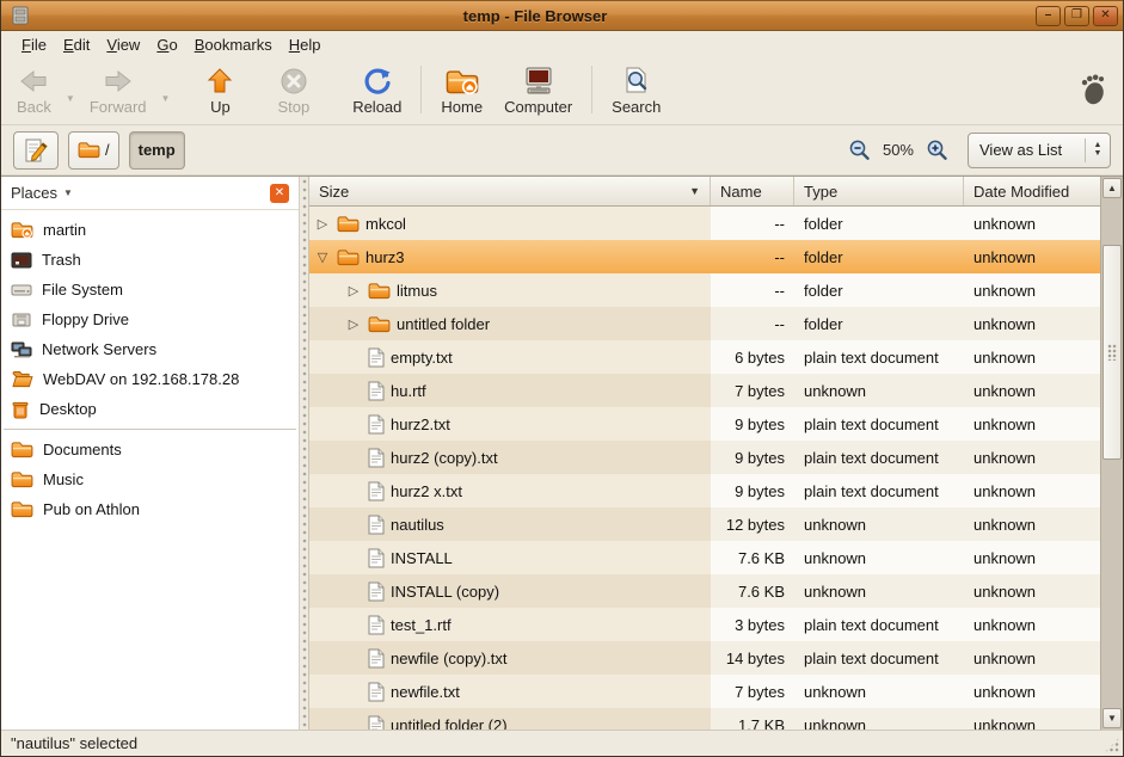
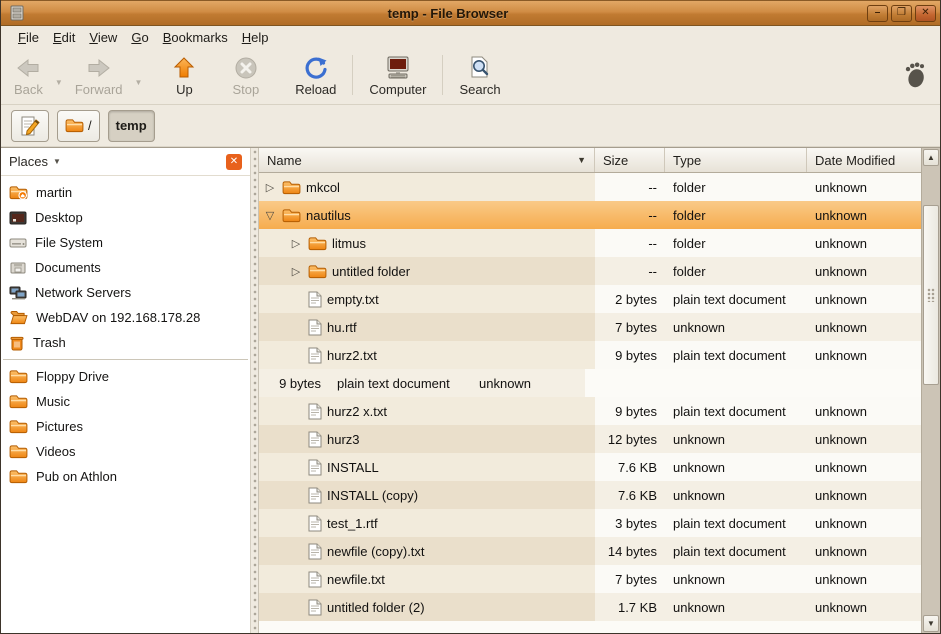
  temp - File Browser
  –
  ❐
  ✕
  File
  Edit
  View
  Go
  Bookmarks
  Help
  Back
  ▼
  Forward
  ▼
  Up
  Stop
  Reload
- Home
  Computer
  Search
  /
  temp
- 50%
- View as List
  Places
  ▼
  ✕
  martin
- Trash
+ Desktop
  File System
- Floppy Drive
+ Documents
  Network Servers
  WebDAV on 192.168.178.28
- Desktop
+ Trash
- Documents
+ Floppy Drive
  Music
+ Pictures
+ Videos
  Pub on Athlon
- Size
+ Name
  ▼
- Name
+ Size
  Type
  Date Modified
  ▷
  mkcol
  --
  folder
  unknown
  ▽
- hurz3
+ nautilus
  --
  folder
  unknown
  ▷
  litmus
  --
  folder
  unknown
  ▷
  untitled folder
  --
  folder
  unknown
  empty.txt
- 6 bytes
+ 2 bytes
  plain text document
  unknown
  hu.rtf
  7 bytes
  unknown
  unknown
  hurz2.txt
  9 bytes
  plain text document
  unknown
- hurz2 (copy).txt
  9 bytes
  plain text document
  unknown
  hurz2 x.txt
  9 bytes
  plain text document
  unknown
- nautilus
+ hurz3
  12 bytes
  unknown
  unknown
  INSTALL
  7.6 KB
  unknown
  unknown
  INSTALL (copy)
  7.6 KB
  unknown
  unknown
  test_1.rtf
  3 bytes
  plain text document
  unknown
  newfile (copy).txt
  14 bytes
  plain text document
  unknown
  newfile.txt
  7 bytes
  unknown
  unknown
  untitled folder (2)
  1.7 KB
  unknown
  unknown
  ▲
  ▼
- "nautilus" selected
